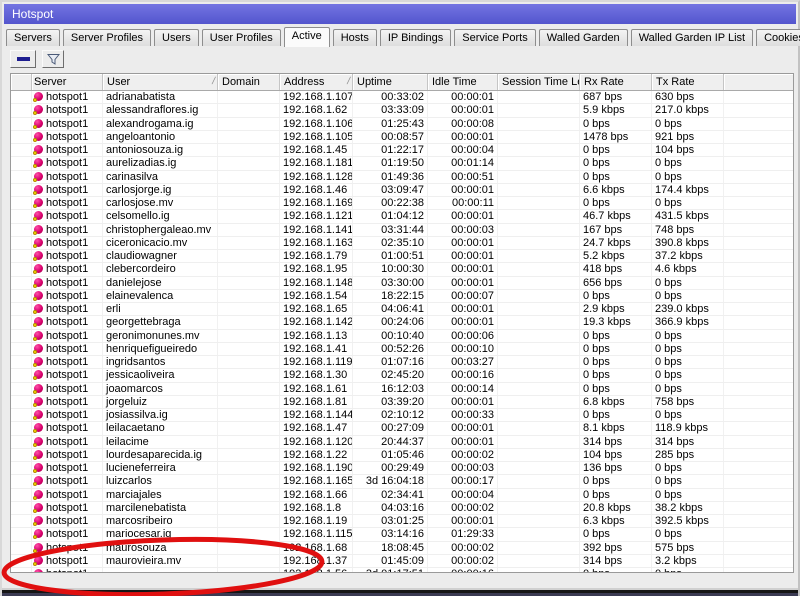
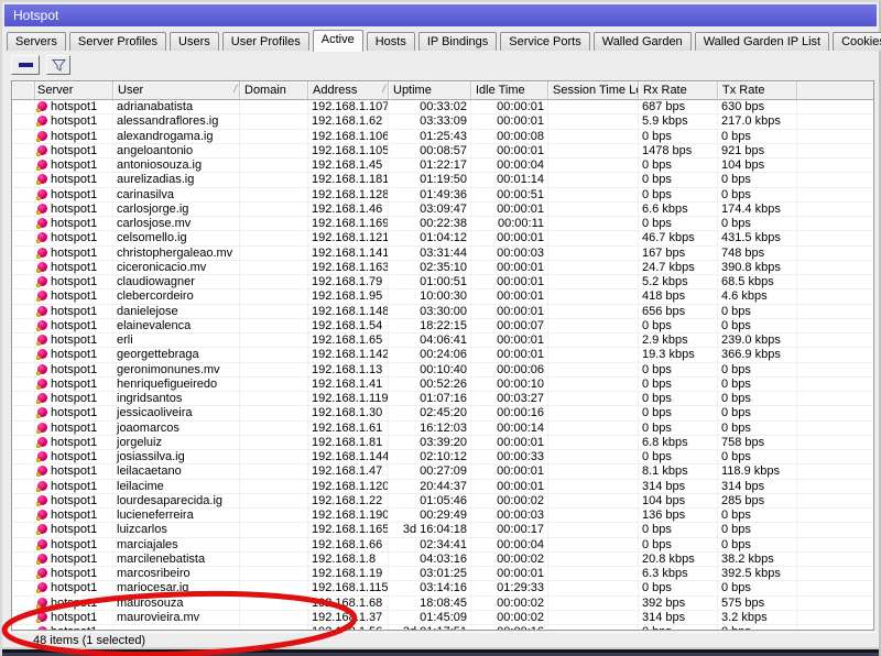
  Hotspot
  Servers Server Profiles Users User Profiles Active Hosts IP Bindings Service Ports Walled Garden Walled Garden IP List Cookie
  Server
  User
  Domain
  Address
  Uptime
  Idle Time
  Session Time L
  Rx Rate
  Tx Rate
  hotspot1
  adrianabatista
  192.168.1.107
  00:33:02
  00:00:01
  687 bps
  630 bps
  hotspot1
  alessandraflores.ig
  192.168.1.62
  03:33:09
  00:00:01
  5.9 kbps
  217.0 kbps
  hotspot1
  alexandrogama.ig
  192.168.1.106
  01:25:43
  00:00:08
  0 bps
  0 bps
  hotspot1
  angeloantonio
  192.168.1.105
  00:08:57
  00:00:01
  1478 bps
  921 bps
  hotspot1
  antoniosouza.ig
  192.168.1.45
  01:22:17
  00:00:04
  0 bps
  104 bps
  hotspot1
  aurelizadias.ig
  192.168.1.181
  01:19:50
  00:01:14
  0 bps
  0 bps
  hotspot1
  carinasilva
  192.168.1.128
  01:49:36
  00:00:51
  0 bps
  0 bps
  hotspot1
  carlosjorge.ig
  192.168.1.46
  03:09:47
  00:00:01
  6.6 kbps
  174.4 kbps
  hotspot1
  carlosjose.mv
  192.168.1.169
  00:22:38
  00:00:11
  0 bps
  0 bps
  hotspot1
  celsomello.ig
  192.168.1.121
  01:04:12
  00:00:01
  46.7 kbps
  431.5 kbps
  hotspot1
  christophergaleao.mv
  192.168.1.141
  03:31:44
  00:00:03
  167 bps
  748 bps
  hotspot1
  ciceronicacio.mv
  192.168.1.163
  02:35:10
  00:00:01
  24.7 kbps
  390.8 kbps
  hotspot1
  claudiowagner
  192.168.1.79
  01:00:51
  00:00:01
  5.2 kbps
- 37.2 kbps
+ 68.5 kbps
  hotspot1
  clebercordeiro
  192.168.1.95
  10:00:30
  00:00:01
  418 bps
  4.6 kbps
  hotspot1
  danielejose
  192.168.1.148
  03:30:00
  00:00:01
  656 bps
  0 bps
  hotspot1
  elainevalenca
  192.168.1.54
  18:22:15
  00:00:07
  0 bps
  0 bps
  hotspot1
  erli
  192.168.1.65
  04:06:41
  00:00:01
  2.9 kbps
  239.0 kbps
  hotspot1
  georgettebraga
  192.168.1.142
  00:24:06
  00:00:01
  19.3 kbps
  366.9 kbps
  hotspot1
  geronimonunes.mv
  192.168.1.13
  00:10:40
  00:00:06
  0 bps
  0 bps
  hotspot1
  henriquefigueiredo
  192.168.1.41
  00:52:26
  00:00:10
  0 bps
  0 bps
  hotspot1
  ingridsantos
  192.168.1.119
  01:07:16
  00:03:27
  0 bps
  0 bps
  hotspot1
  jessicaoliveira
  192.168.1.30
  02:45:20
  00:00:16
  0 bps
  0 bps
  hotspot1
  joaomarcos
  192.168.1.61
  16:12:03
  00:00:14
  0 bps
  0 bps
  hotspot1
  jorgeluiz
  192.168.1.81
  03:39:20
  00:00:01
  6.8 kbps
  758 bps
  hotspot1
  josiassilva.ig
  192.168.1.144
  02:10:12
  00:00:33
  0 bps
  0 bps
  hotspot1
  leilacaetano
  192.168.1.47
  00:27:09
  00:00:01
  8.1 kbps
  118.9 kbps
  hotspot1
  leilacime
  192.168.1.120
  20:44:37
  00:00:01
  314 bps
  314 bps
  hotspot1
  lourdesaparecida.ig
  192.168.1.22
  01:05:46
  00:00:02
  104 bps
  285 bps
  hotspot1
  lucieneferreira
  192.168.1.190
  00:29:49
  00:00:03
  136 bps
  0 bps
  hotspot1
  luizcarlos
  192.168.1.165
  3d 16:04:18
  00:00:17
  0 bps
  0 bps
  hotspot1
  marciajales
  192.168.1.66
  02:34:41
  00:00:04
  0 bps
  0 bps
  hotspot1
  marcilenebatista
  192.168.1.8
  04:03:16
  00:00:02
  20.8 kbps
  38.2 kbps
  hotspot1
  marcosribeiro
  192.168.1.19
  03:01:25
  00:00:01
  6.3 kbps
  392.5 kbps
  hotspot1
  mariocesar.ig
  192.168.1.115
  03:14:16
  01:29:33
  0 bps
  0 bps
  maurosouza
  18:08:45
  00:00:02
  392 bps
  575 bps
  hotspot1
  maurovieira.mv
  192.161.37
  01:45:09
  00:00:02
  314 bps
  3.2 kbps
+ 48 items (1 selected)
